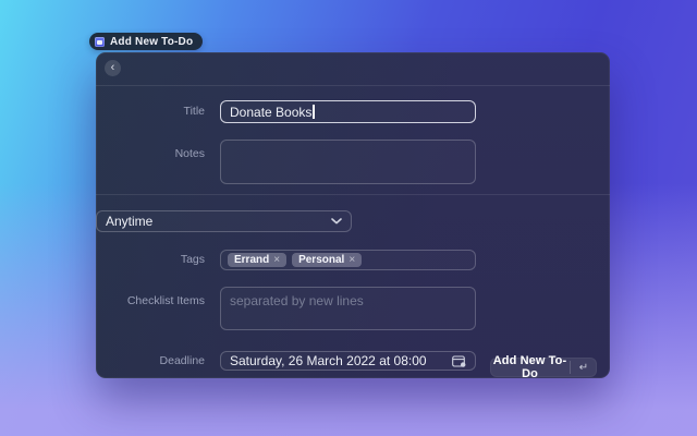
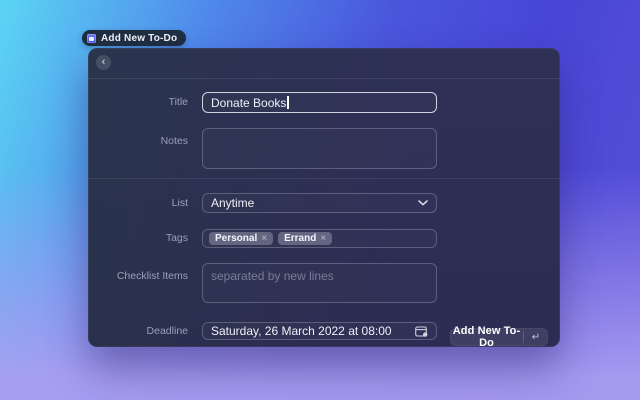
  Add New To-Do
  ‹
  Title
  Donate Books
  Notes
+ List
  Anytime
  Tags
- Errand
+ Personal
  ×
- Personal
+ Errand
  ×
  Checklist Items
  separated by new lines
  Deadline
  Saturday, 26 March 2022 at 08:00
  Add New To-Do
  ↵
